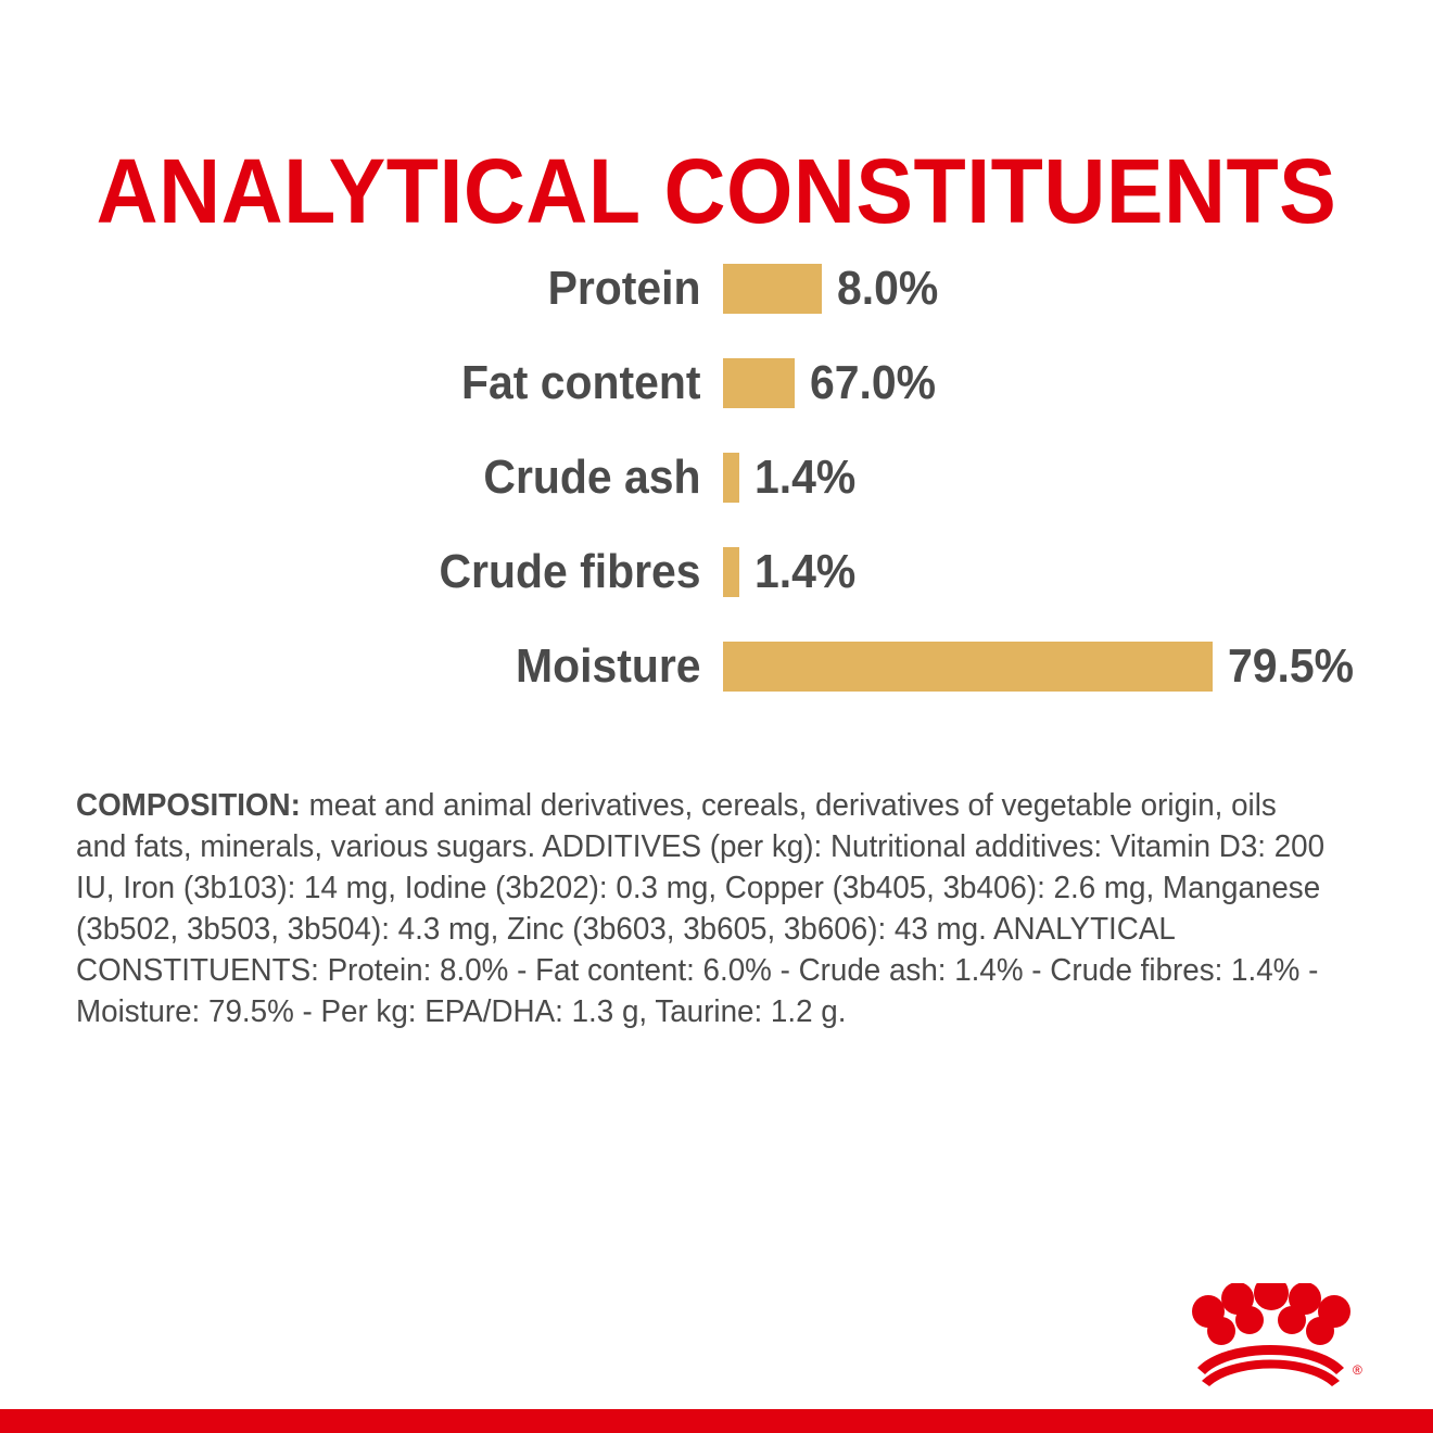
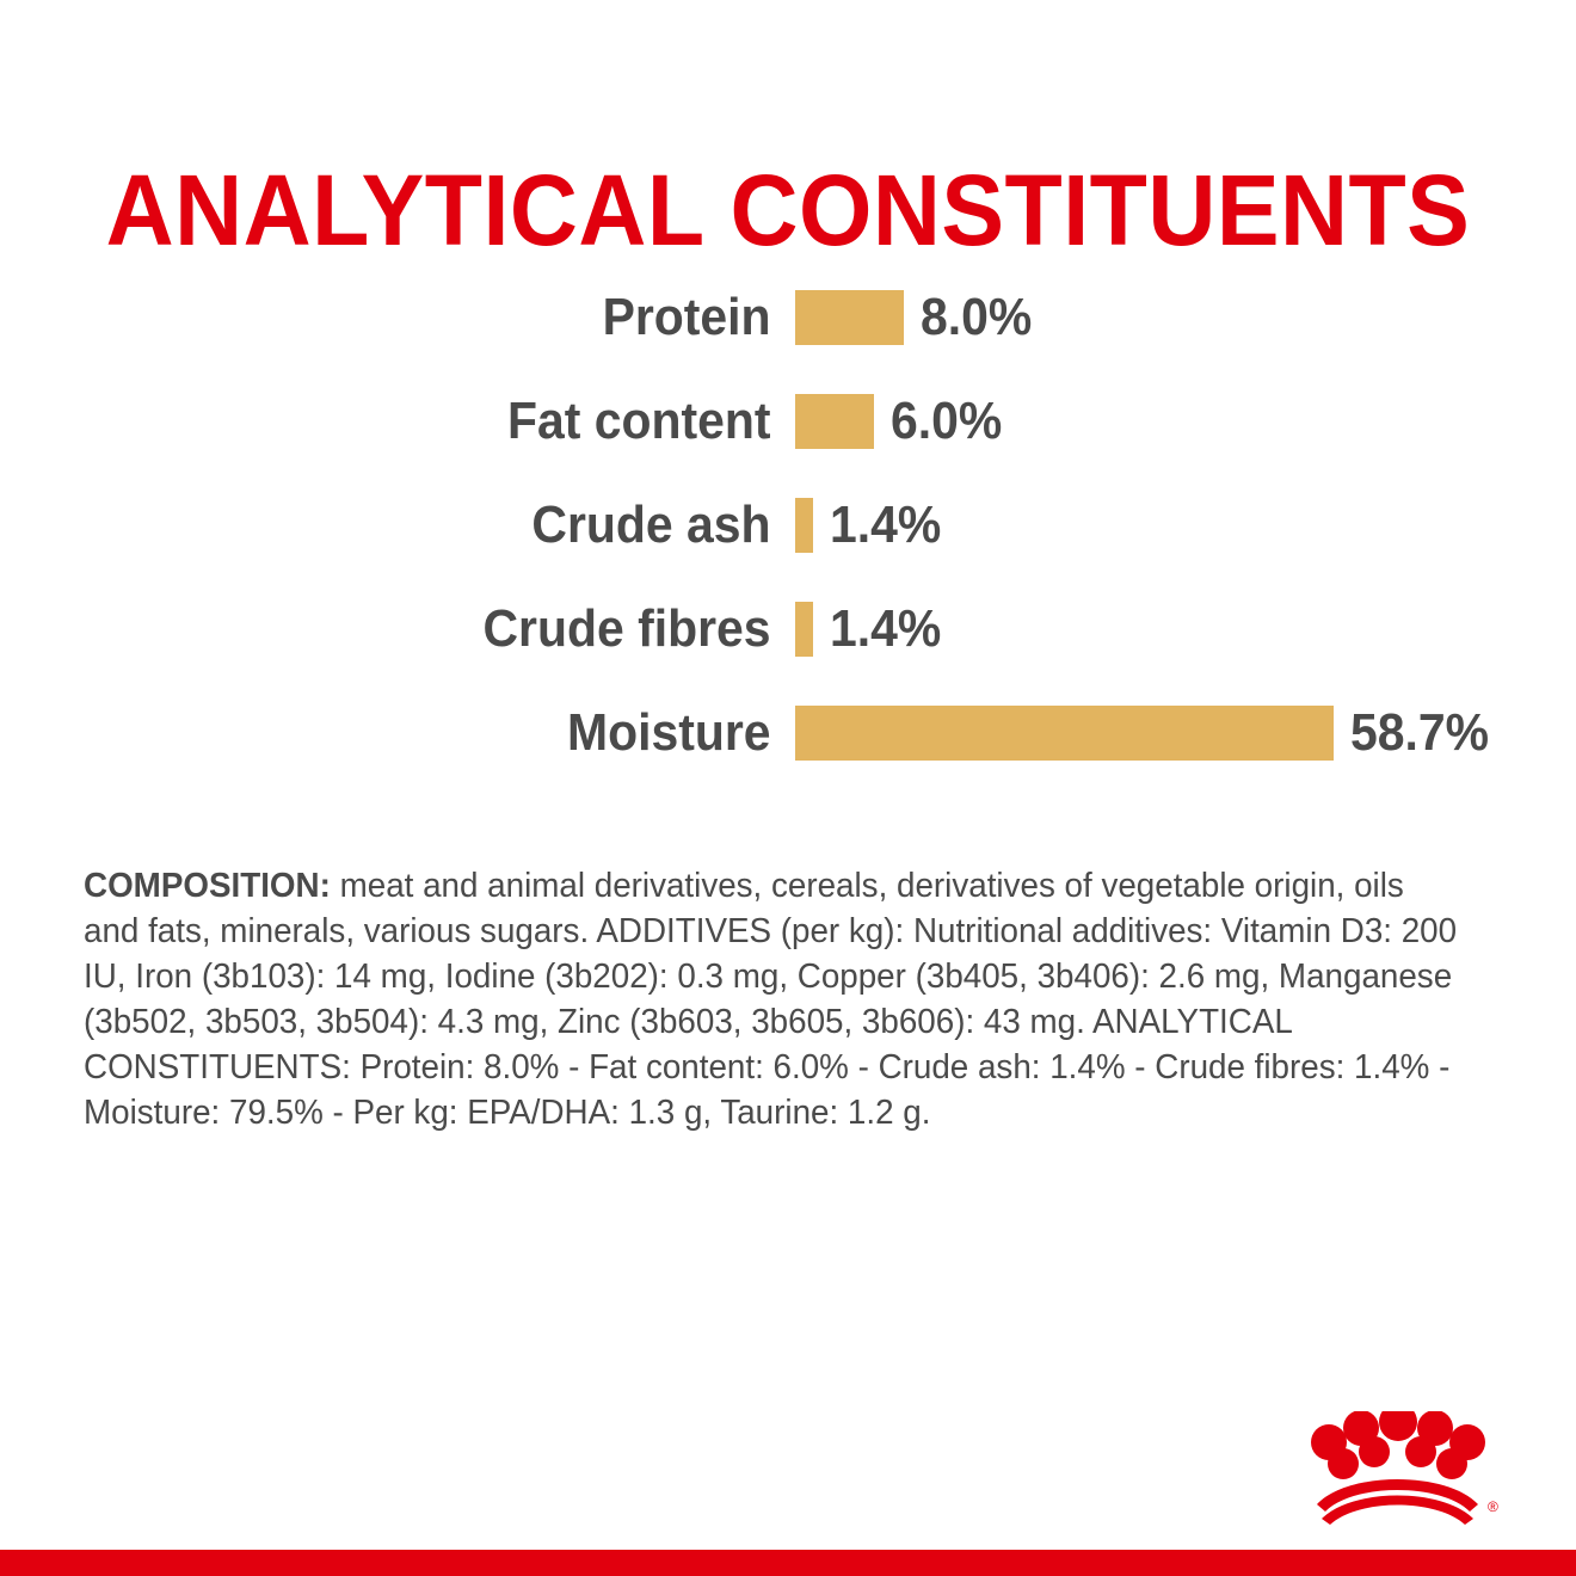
  ANALYTICAL CONSTITUENTS
  Protein
  8.0%
  Fat content
- 67.0%
+ 6.0%
  Crude ash
  1.4%
  Crude fibres
  1.4%
  Moisture
- 79.5%
+ 58.7%
  COMPOSITION: meat and animal derivatives, cereals, derivatives of vegetable origin, oils and fats, minerals, various sugars. ADDITIVES (per kg): Nutritional additives: Vitamin D3: 200 IU, Iron (3b103): 14 mg, Iodine (3b202): 0.3 mg, Copper (3b405, 3b406): 2.6 mg, Manganese (3b502, 3b503, 3b504): 4.3 mg, Zinc (3b603, 3b605, 3b606): 43 mg. ANALYTICAL CONSTITUENTS: Protein: 8.0% - Fat content: 6.0% - Crude ash: 1.4% - Crude fibres: 1.4% - Moisture: 79.5% - Per kg: EPA/DHA: 1.3 g, Taurine: 1.2 g.
  ®
